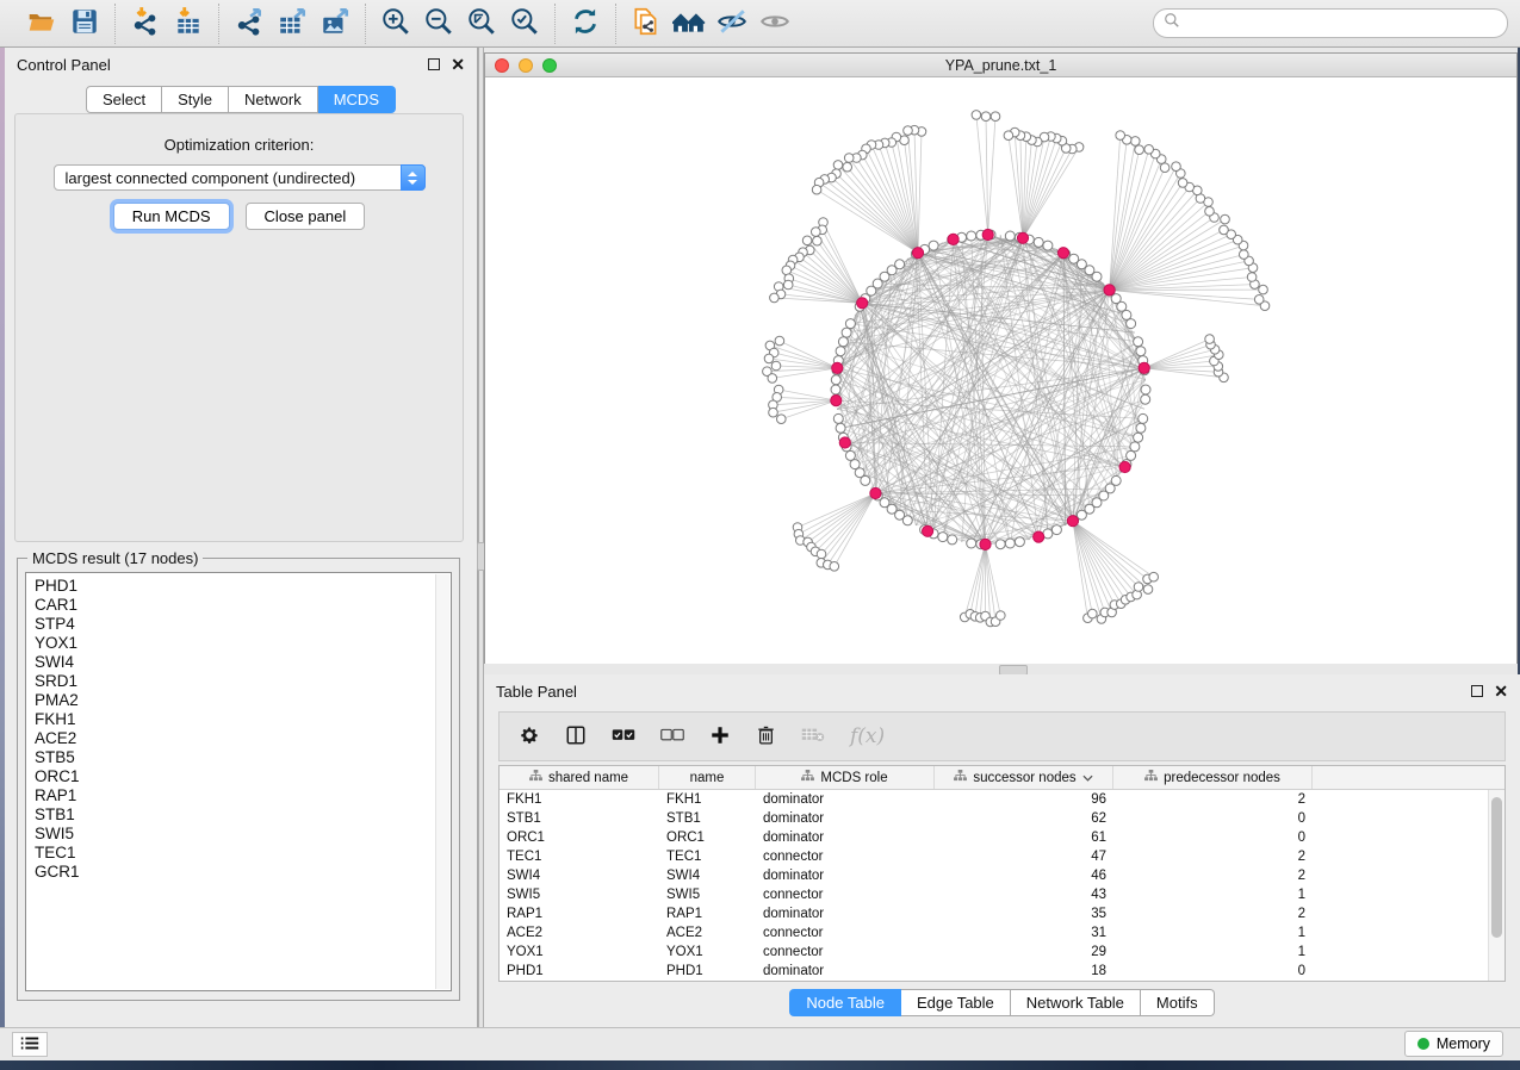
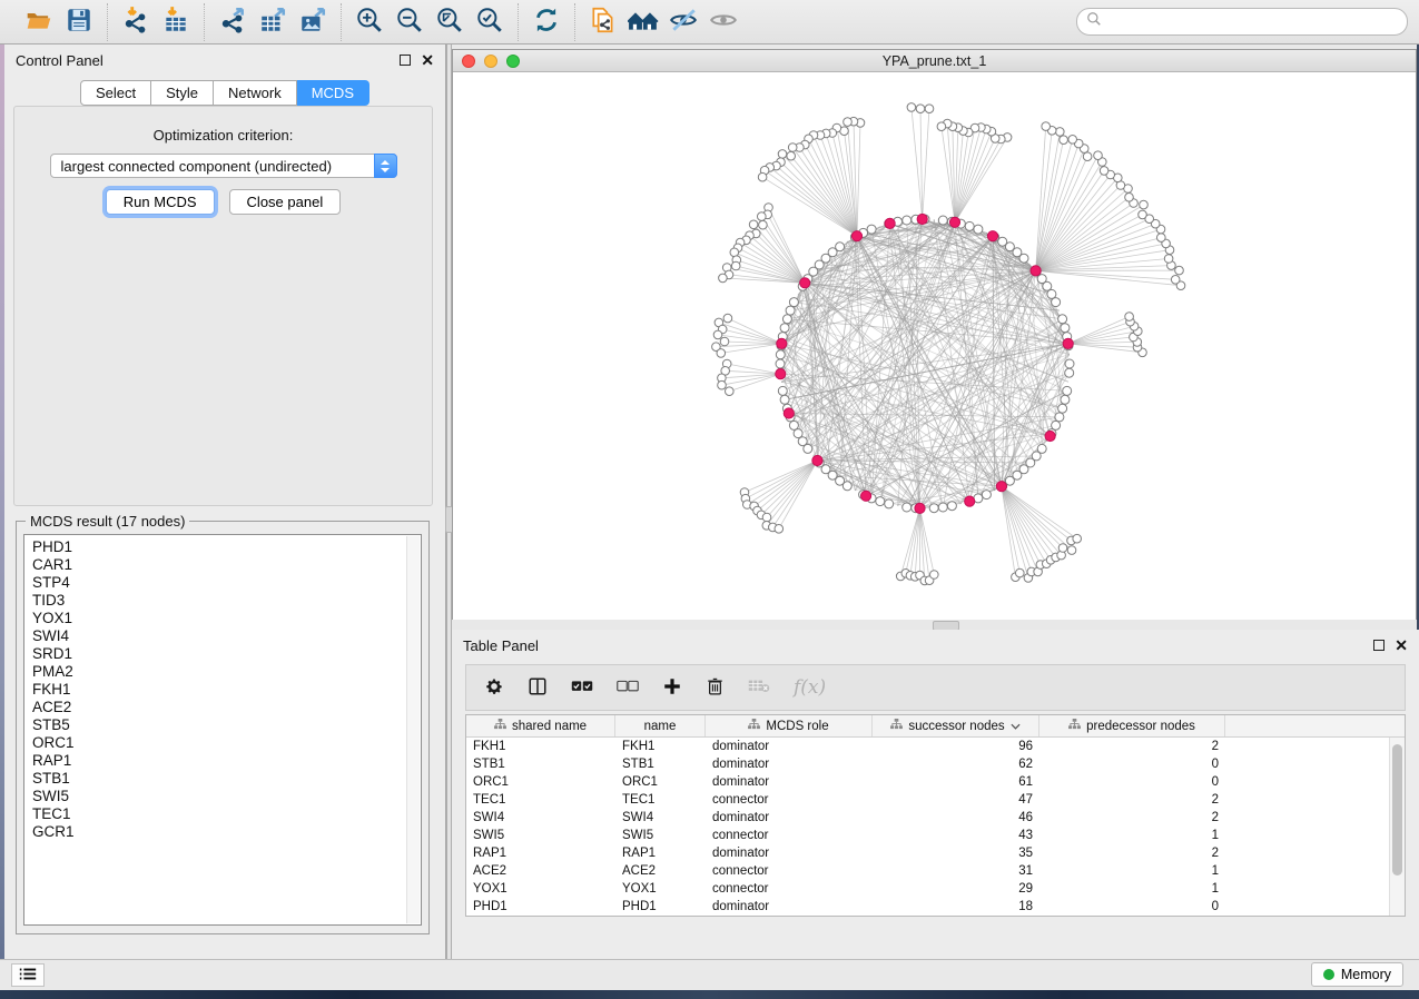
  Control Panel
  ✕
  Select
  Style
  Network
  MCDS
  Optimization criterion:
  largest connected component (undirected)
  Run MCDS
  Close panel
  MCDS result (17 nodes)
  PHD1
  CAR1
  STP4
+ TID3
  YOX1
  SWI4
  SRD1
  PMA2
  FKH1
  ACE2
  STB5
  ORC1
  RAP1
  STB1
  SWI5
  TEC1
  GCR1
  YPA_prune.txt_1
  Table Panel
  ✕
  f(x)
  shared name
  name
  MCDS role
  successor nodes
  predecessor nodes
  FKH1
  FKH1
  dominator
  96
  2
  STB1
  STB1
  dominator
  62
  0
  ORC1
  ORC1
  dominator
  61
  0
  TEC1
  TEC1
  connector
  47
  2
  SWI4
  SWI4
  dominator
  46
  2
  SWI5
  SWI5
  connector
  43
  1
  RAP1
  RAP1
  dominator
  35
  2
  ACE2
  ACE2
  connector
  31
  1
  YOX1
  YOX1
  connector
  29
  1
  PHD1
  PHD1
  dominator
  18
  0
- Node Table
- Edge Table
- Network Table
- Motifs
  Memory
